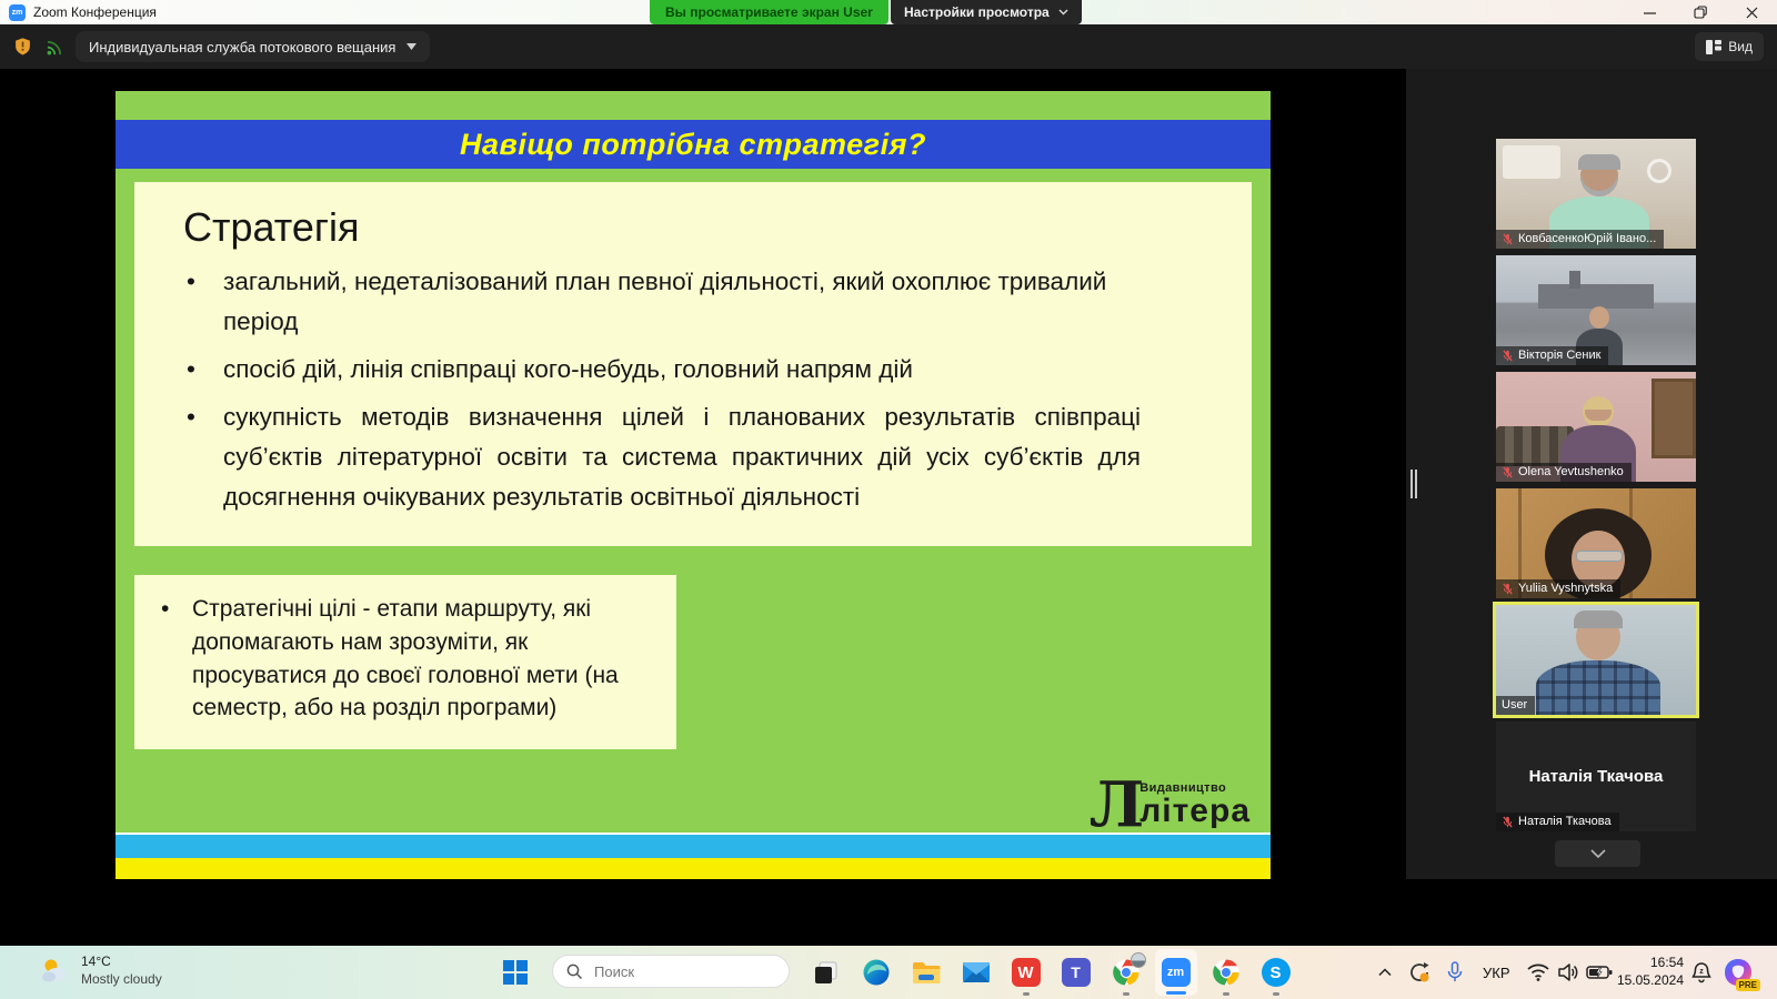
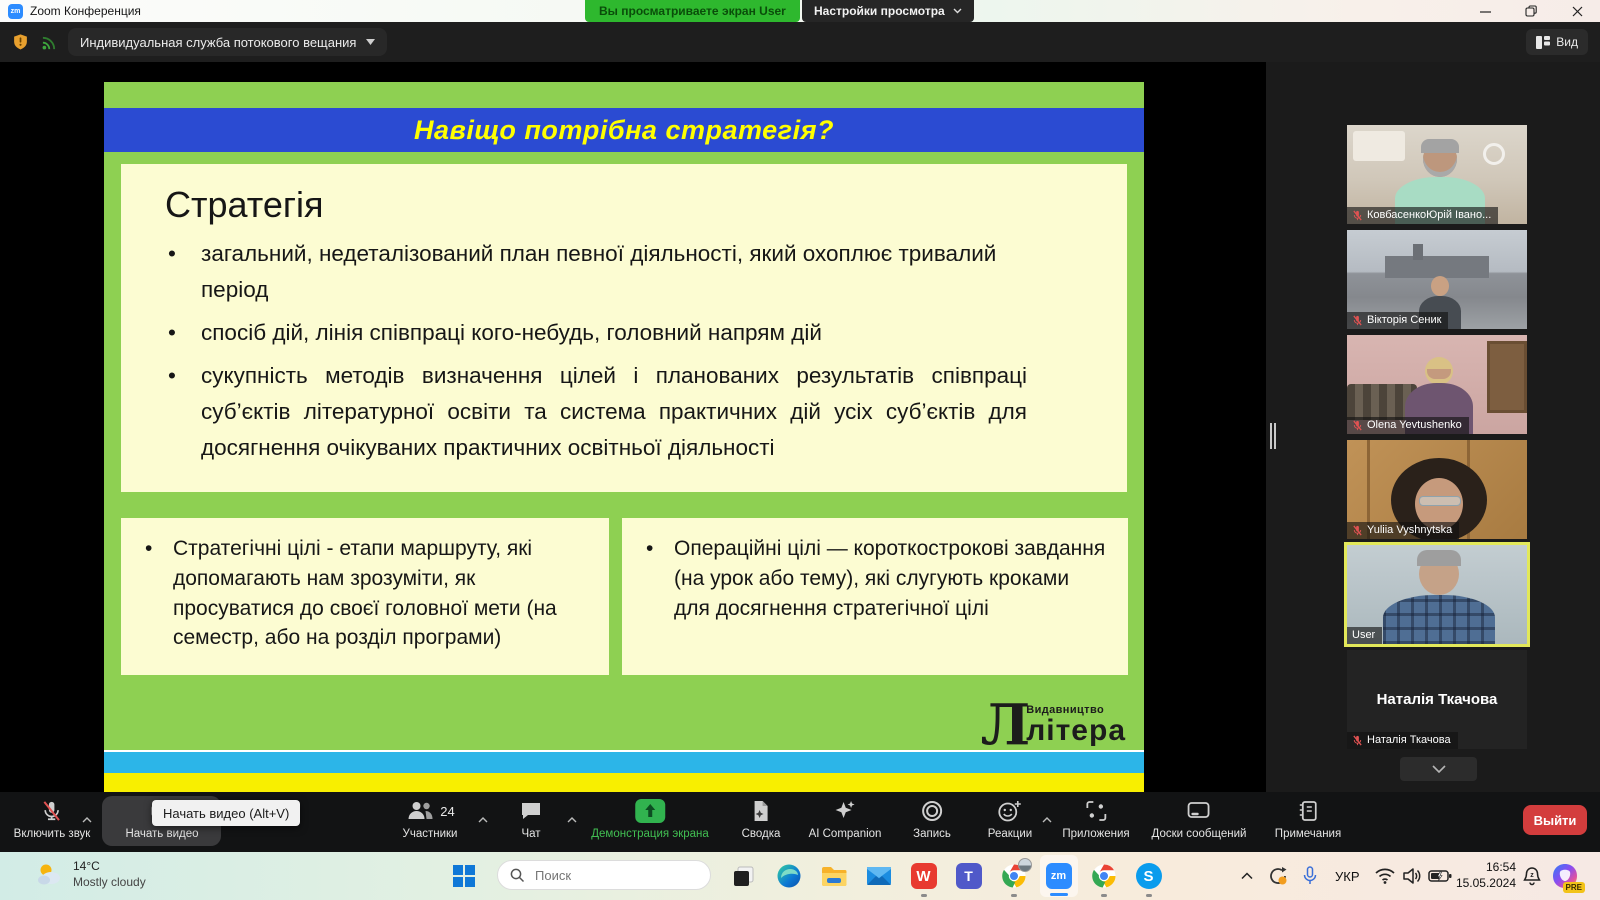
  Zoom Конференция
  Вы просматриваете экран User
  Настройки просмотра
  Индивидуальная служба потокового вещания
  Вид
  Навіщо потрібна стратегія?
  Стратегія
  загальний, недеталізований план певної діяльності, який охоплює тривалий період
  спосіб дій, лінія співпраці кого-небудь, головний напрям дій
- сукупність методів визначення цілей і планованих результатів співпраці суб’єктів літературної освіти та система практичних дій усіх суб’єктів для досягнення очікуваних результатів освітньої діяльності
+ сукупність методів визначення цілей і планованих результатів співпраці суб’єктів літературної освіти та система практичних дій усіх суб’єктів для досягнення очікуваних практичних освітньої діяльності
  Стратегічні цілі - етапи маршруту, які допомагають нам зрозуміти, як просуватися до своєї головної мети (на семестр, або на розділ програми)
+ Операційні цілі — короткострокові завдання (на урок або тему), які слугують кроками для досягнення стратегічної цілі
  Л
  Видавництво
  літера
  КовбасенкоЮрій Івано...
  Вікторія Сеник
  Olena Yevtushenko
  Yuliia Vyshnytska
  User
  Наталія Ткачова
  Наталія Ткачова
+ Включить звук
+ Начать видео
+ Начать видео (Alt+V)
+ 24
+ Участники
+ Чат
+ Демонстрация экрана
+ Сводка
+ AI Companion
+ Запись
+ Реакции
+ Приложения
+ Доски сообщений
+ Примечания
+ Выйти
  14°C
  Mostly cloudy
  Поиск
  W
  T
  zm
  S
  УКР
  16:54
  15.05.2024
  PRE
